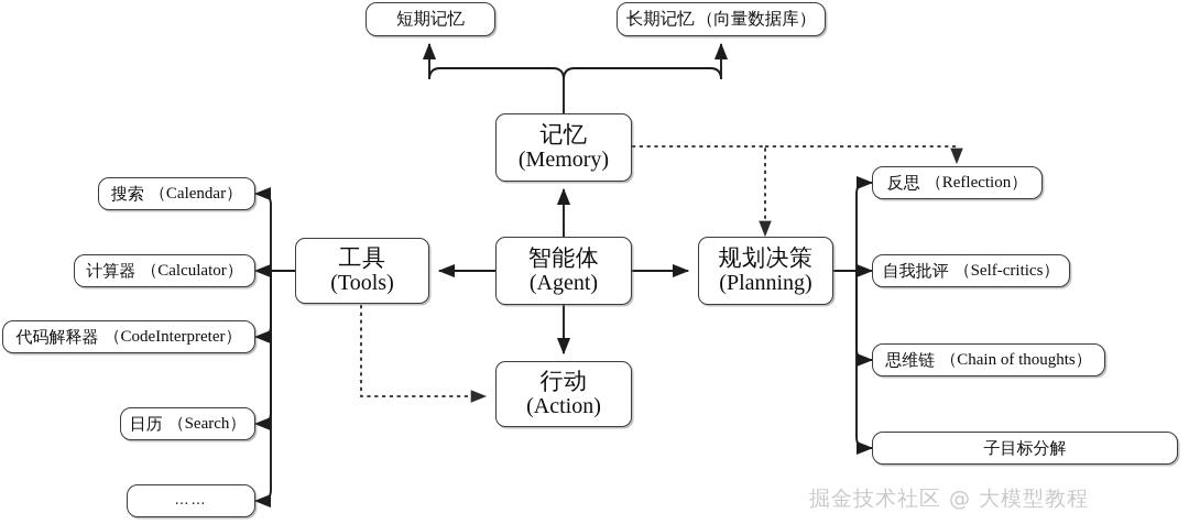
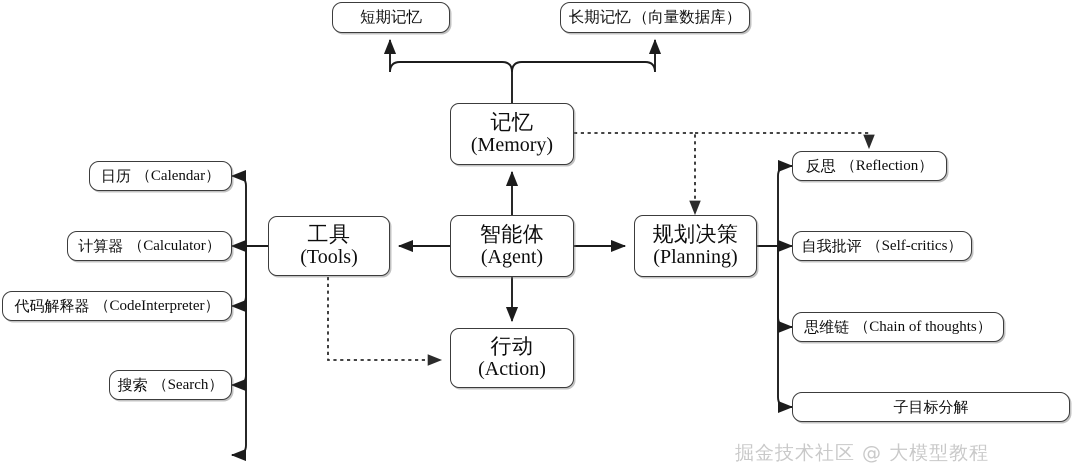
  短期记忆
  长期记忆
  （向量数据库）
  记忆
  (Memory)
  智能体
  (Agent)
  工具
  (Tools)
  规划决策
  (Planning)
  行动
  (Action)
- 搜索
+ 日历
  （Calendar）
  计算器
  （Calculator）
  代码解释器
  （CodeInterpreter）
- 日历
+ 搜索
  （Search）
- ……
  反思
  （Reflection）
  自我批评
  （Self-critics）
  思维链
  （Chain of thoughts）
  子目标分解
  掘金技术社区 @ 大模型教程
